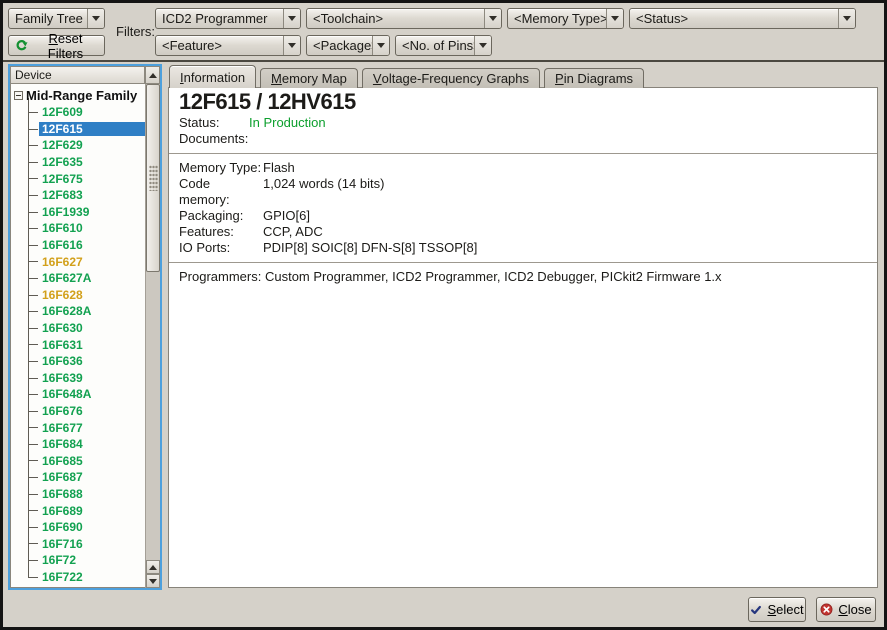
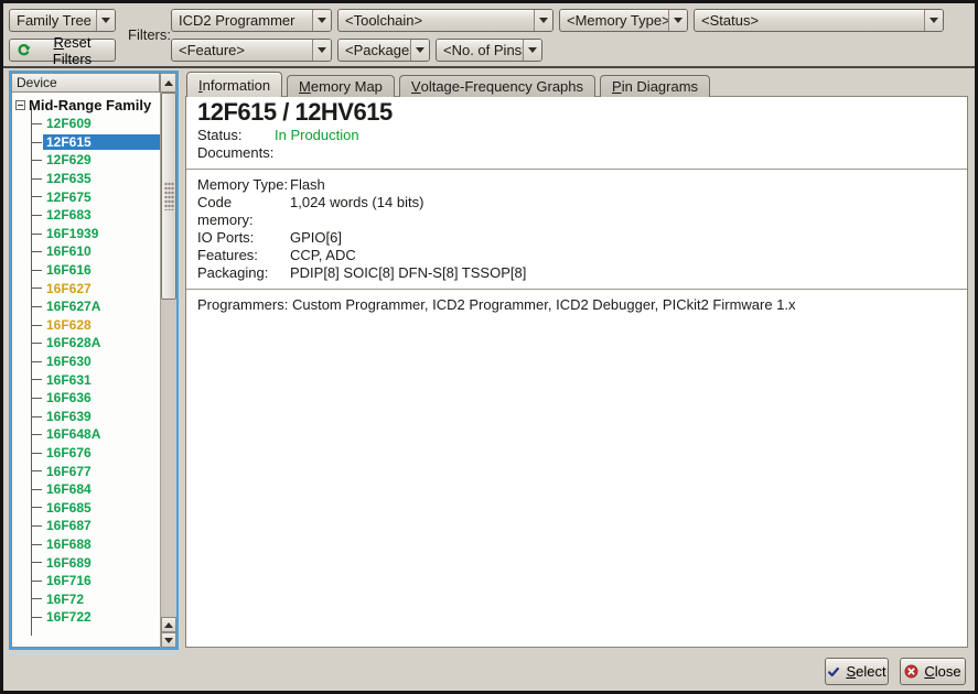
  Family Tree
  Filters:
  ICD2 Programmer
  <Toolchain>
  <Memory Type>
  <Status>
  Reset Filters
  <Feature>
  <Package
  <No. of Pins
  Device
  Mid-Range Family
  12F609
  12F615
  12F629
  12F635
  12F675
  12F683
  16F1939
  16F610
  16F616
  16F627
  16F627A
  16F628
  16F628A
  16F630
  16F631
  16F636
  16F639
  16F648A
  16F676
  16F677
  16F684
  16F685
  16F687
  16F688
  16F689
- 16F690
  16F716
  16F72
  16F722
  I
  nformation
  M
  emory Map
  V
  oltage-Frequency Graphs
  P
  in Diagrams
  12F615 / 12HV615
  Status:
  In Production
  Documents:
  Memory Type:
  Flash
  Code memory:
  1,024 words (14 bits)
- Packaging:
+ IO Ports:
  GPIO[6]
  Features:
  CCP, ADC
- IO Ports:
+ Packaging:
  PDIP[8] SOIC[8] DFN-S[8] TSSOP[8]
  Programmers: Custom Programmer, ICD2 Programmer, ICD2 Debugger, PICkit2 Firmware 1.x
  Select
  Close
